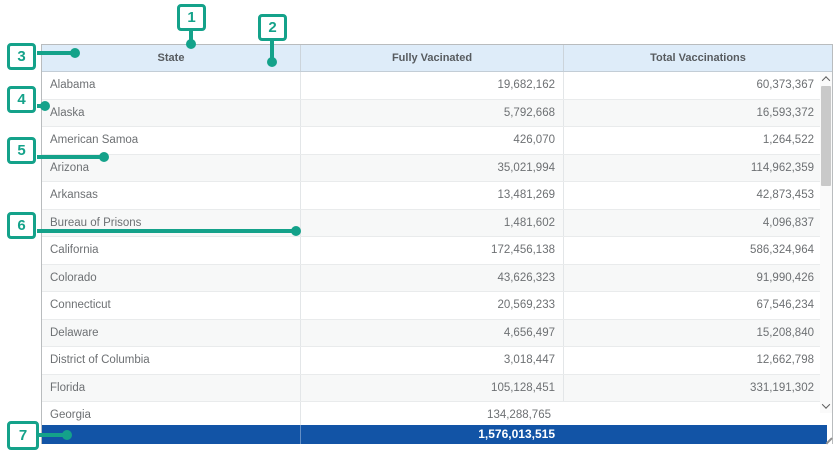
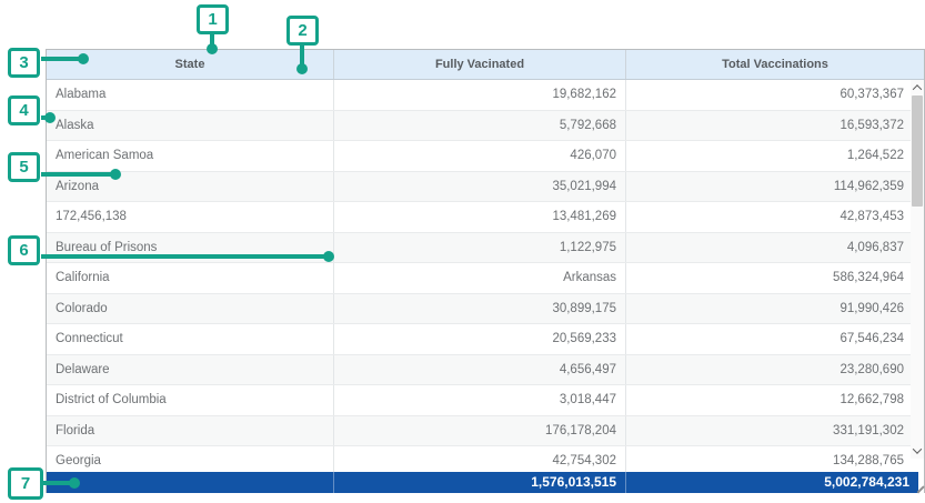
  State
  Fully Vacinated
  Total Vaccinations
  Alabama
  19,682,162
  60,373,367
  Alaska
  5,792,668
  16,593,372
  American Samoa
  426,070
  1,264,522
  Arizona
  35,021,994
  114,962,359
- Arkansas
+ 172,456,138
  13,481,269
  42,873,453
  Bureau of Prisons
- 1,481,602
+ 1,122,975
  4,096,837
  California
- 172,456,138
+ Arkansas
  586,324,964
  Colorado
- 43,626,323
+ 30,899,175
  91,990,426
  Connecticut
  20,569,233
  67,546,234
  Delaware
  4,656,497
- 15,208,840
+ 23,280,690
  District of Columbia
  3,018,447
  12,662,798
  Florida
- 105,128,451
+ 176,178,204
  331,191,302
  Georgia
+ 42,754,302
  134,288,765
  1,576,013,515
+ 5,002,784,231
  1
  2
  3
  4
  5
  6
  7
